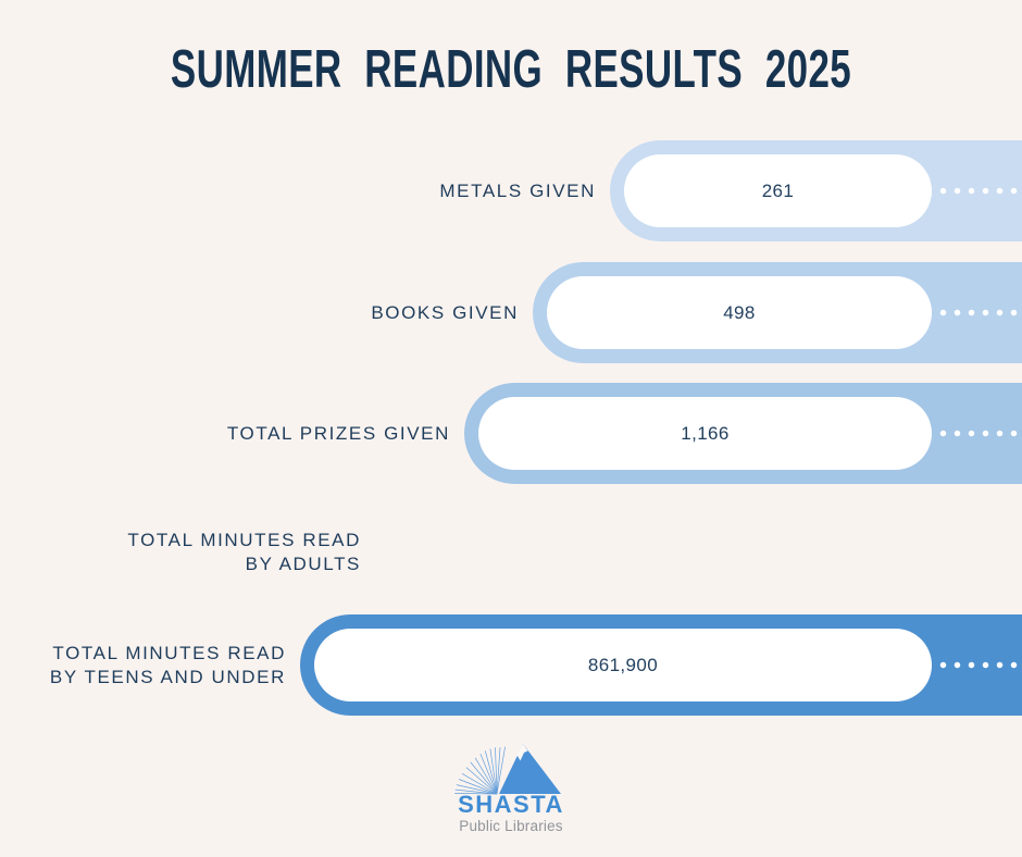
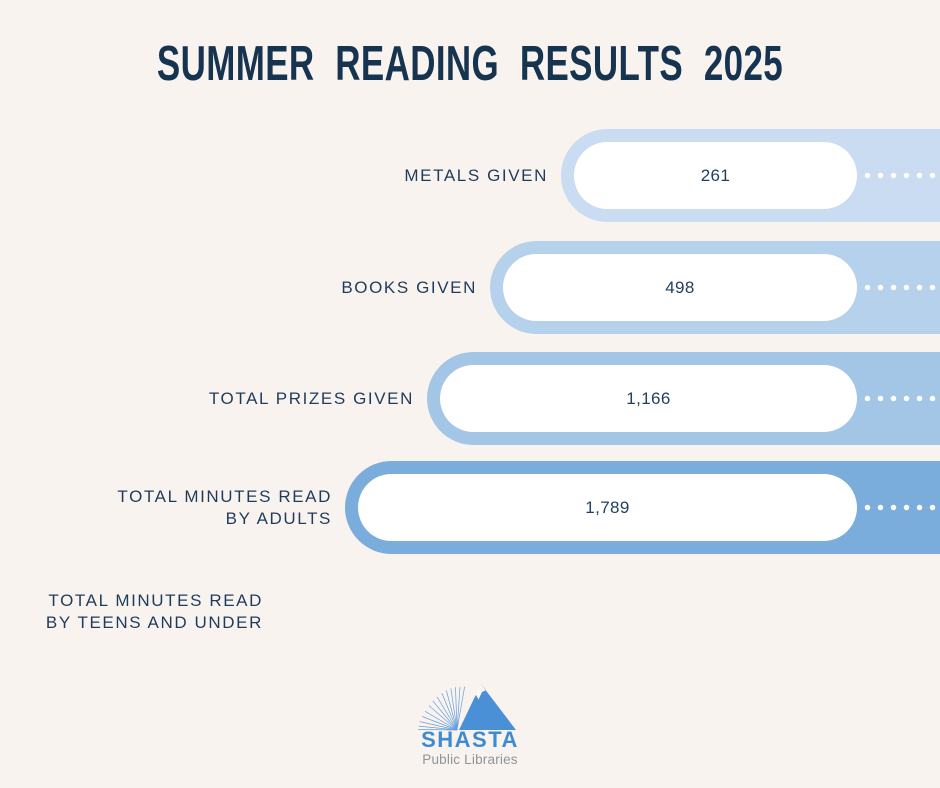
  SUMMER READING RESULTS 2025
  METALS GIVEN
  261
  BOOKS GIVEN
  498
  TOTAL PRIZES GIVEN
  1,166
  TOTAL MINUTES READ
  BY ADULTS
+ 1,789
  TOTAL MINUTES READ
  BY TEENS AND UNDER
- 861,900
  SHASTA
  Public Libraries
